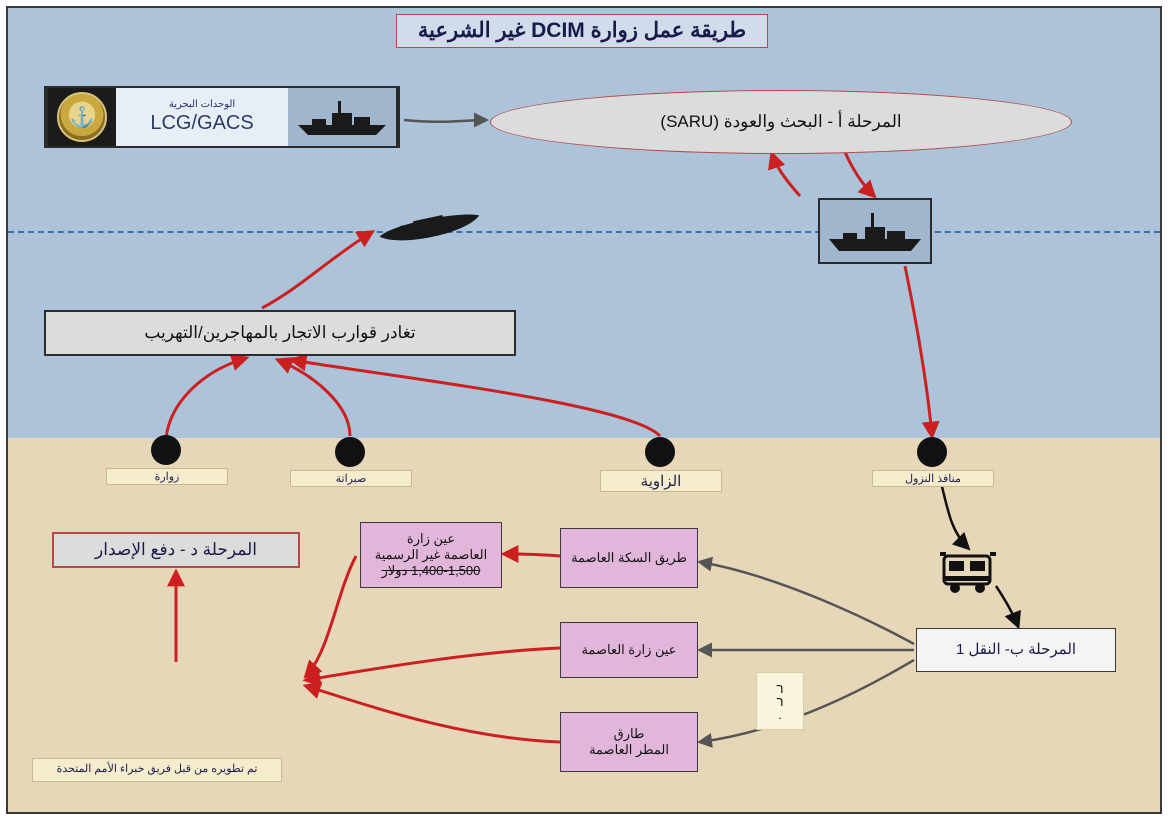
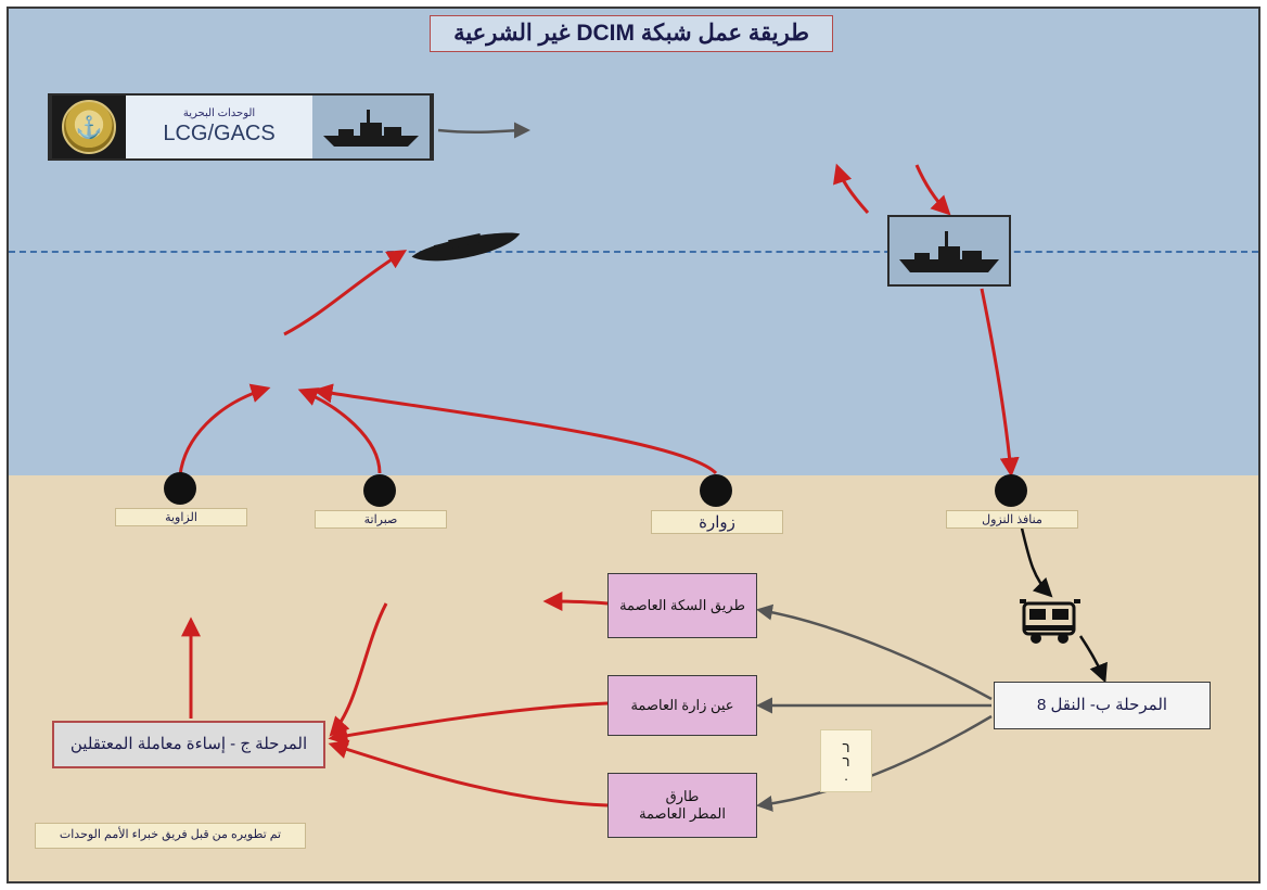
- طريقة عمل زوارة DCIM غير الشرعية
+ طريقة عمل شبكة DCIM غير الشرعية
  الوحدات البحرية
  LCG/GACS
  ⚓
- المرحلة أ - البحث والعودة (SARU)
- تغادر قوارب الاتجار بالمهاجرين/التهريب
- زوارة
+ الزاوية
  صبراتة
- الزاوية
+ زوارة
  منافذ النزول
- المرحلة د - دفع الإصدار
- عين زارة
- العاصمة غير الرسمية
- 1,400-1,500 دولار
  طريق السكة العاصمة
  عين زارة العاصمة
  طارق
  المطر العاصمة
+ المرحلة ج - إساءة معاملة المعتقلين
- المرحلة ب- النقل 1
+ المرحلة ب- النقل 8
  ר
  ר
  .
- تم تطويره من قبل فريق خبراء الأمم المتحدة
+ تم تطويره من قبل فريق خبراء الأمم الوحدات
